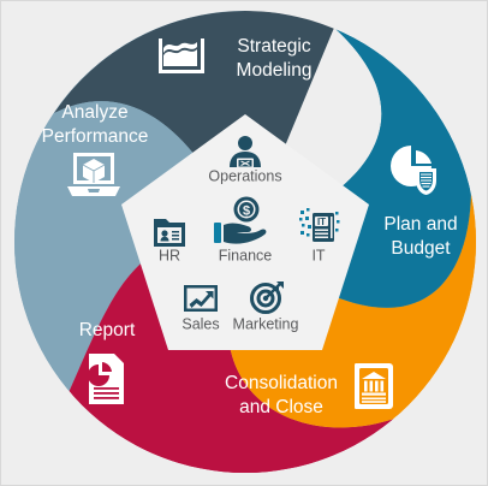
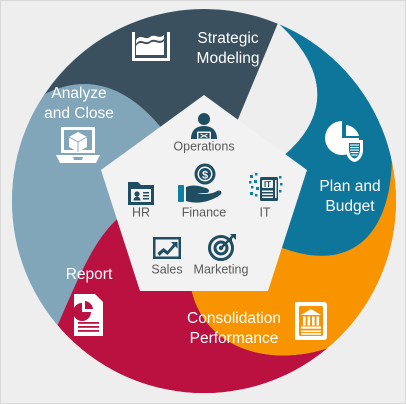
  Strategic
  Modeling
  Plan and
  Budget
  Consolidation
- and Close
+ Performance
  Report
  Analyze
- Performance
+ and Close
  Operations
  HR
  $
  Finance
  IT
  IT
  Sales
  Marketing
